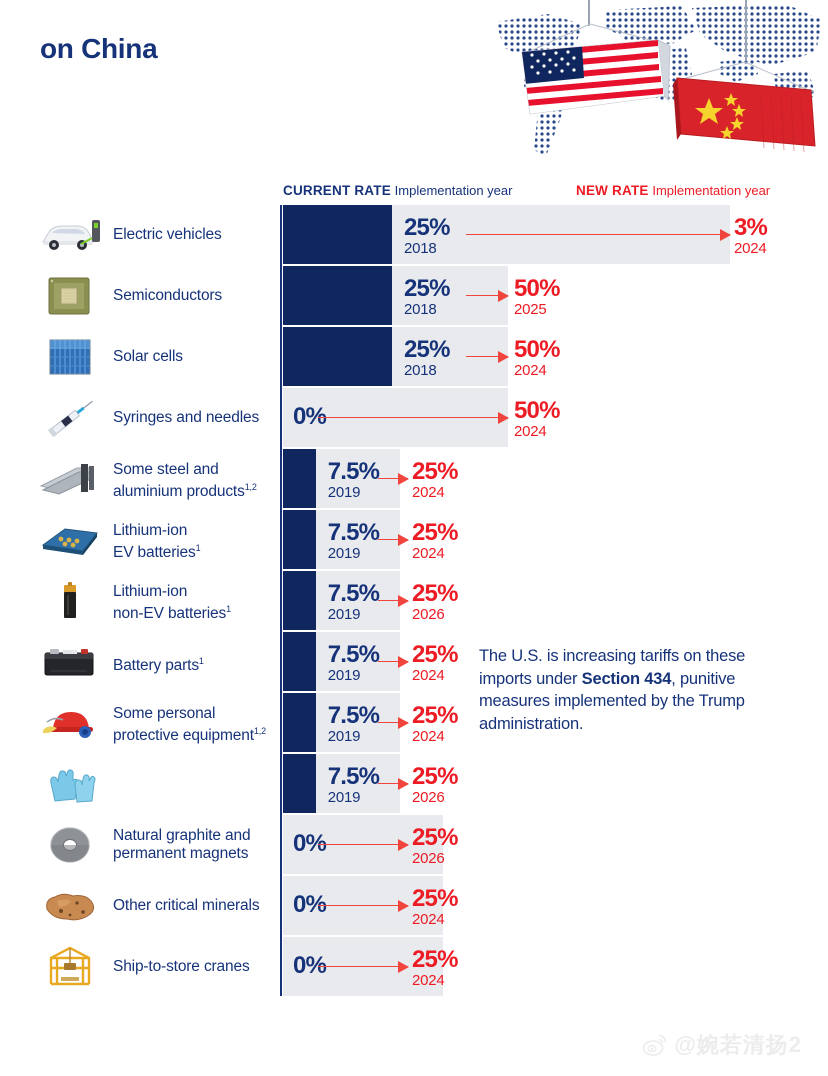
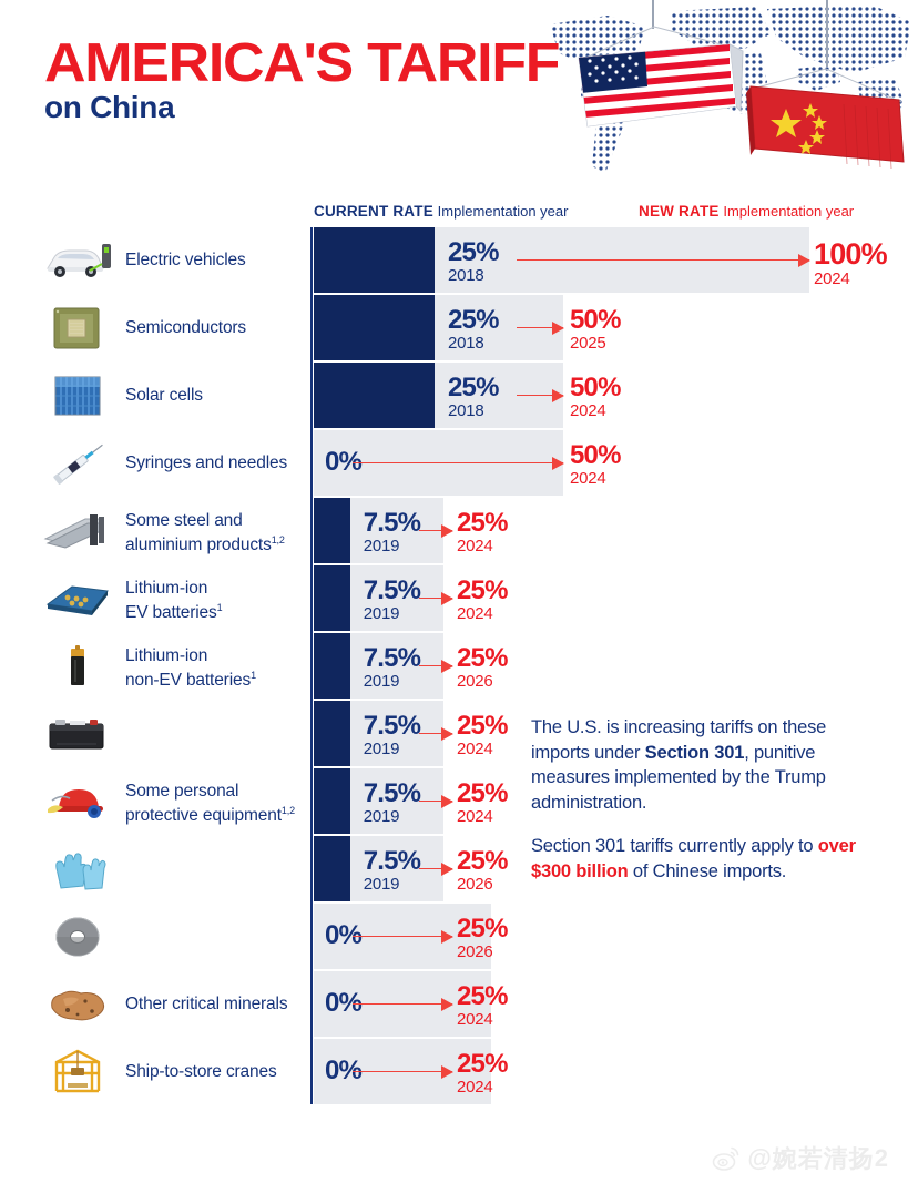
+ AMERICA'S TARIFF
  on China
  CURRENT RATE Implementation year
  NEW RATE Implementation year
  Electric vehicles
  25%
  2018
- 3%
+ 100%
  2024
  Semiconductors
  25%
  2018
  50%
  2025
  Solar cells
  25%
  2018
  50%
  2024
  Syringes and needles
  0%
  50%
  2024
  Some steel and
  aluminium products1,2
  7.5%
  2019
  25%
  2024
  Lithium-ion
  EV batteries1
  7.5%
  2019
  25%
  2024
  Lithium-ion
  non-EV batteries1
  7.5%
  2019
  25%
  2026
- Battery parts1
  7.5%
  2019
  25%
  2024
  Some personal
  protective equipment1,2
  7.5%
  2019
  25%
  2024
  7.5%
  2019
  25%
  2026
- Natural graphite and
- permanent magnets
  0%
  25%
  2026
  Other critical minerals
  0%
  25%
  2024
  Ship-to-store cranes
  0%
  25%
  2024
- The U.S. is increasing tariffs on these imports under Section 434, punitive measures implemented by the Trump administration.
+ The U.S. is increasing tariffs on these imports under Section 301, punitive measures implemented by the Trump administration.
+ Section 301 tariffs currently apply to over $300 billion of Chinese imports.
